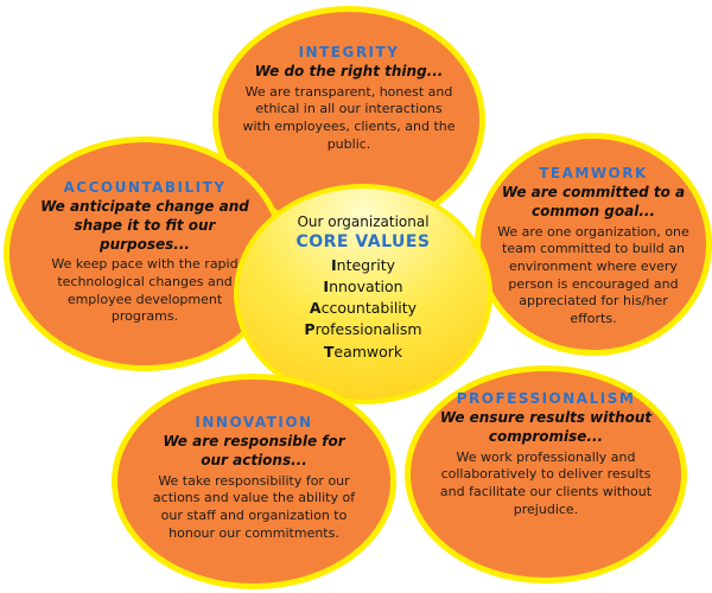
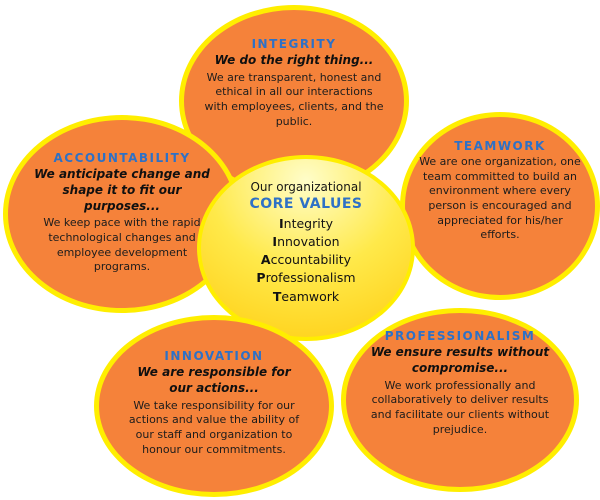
  INTEGRITY
  We do the right thing...
  We are transparent, honest and
  ethical in all our interactions
  with employees, clients, and the
  public.
  ACCOUNTABILITY
  We anticipate change and
  shape it to fit our
  purposes...
  We keep pace with the rapid
  technological changes and
  employee development
  programs.
  TEAMWORK
- We are committed to a
- common goal...
  We are one organization, one
  team committed to build an
  environment where every
  person is encouraged and
  appreciated for his/her efforts.
  Our organizational
  CORE VALUES
  Integrity
  Innovation
  Accountability
  Professionalism
  Teamwork
  INNOVATION
  We are responsible for
  our actions...
  We take responsibility for our
  actions and value the ability of
  our staff and organization to
  honour our commitments.
  PROFESSIONALISM
  We ensure results without
  compromise...
  We work professionally and
  collaboratively to deliver results
  and facilitate our clients without
  prejudice.
